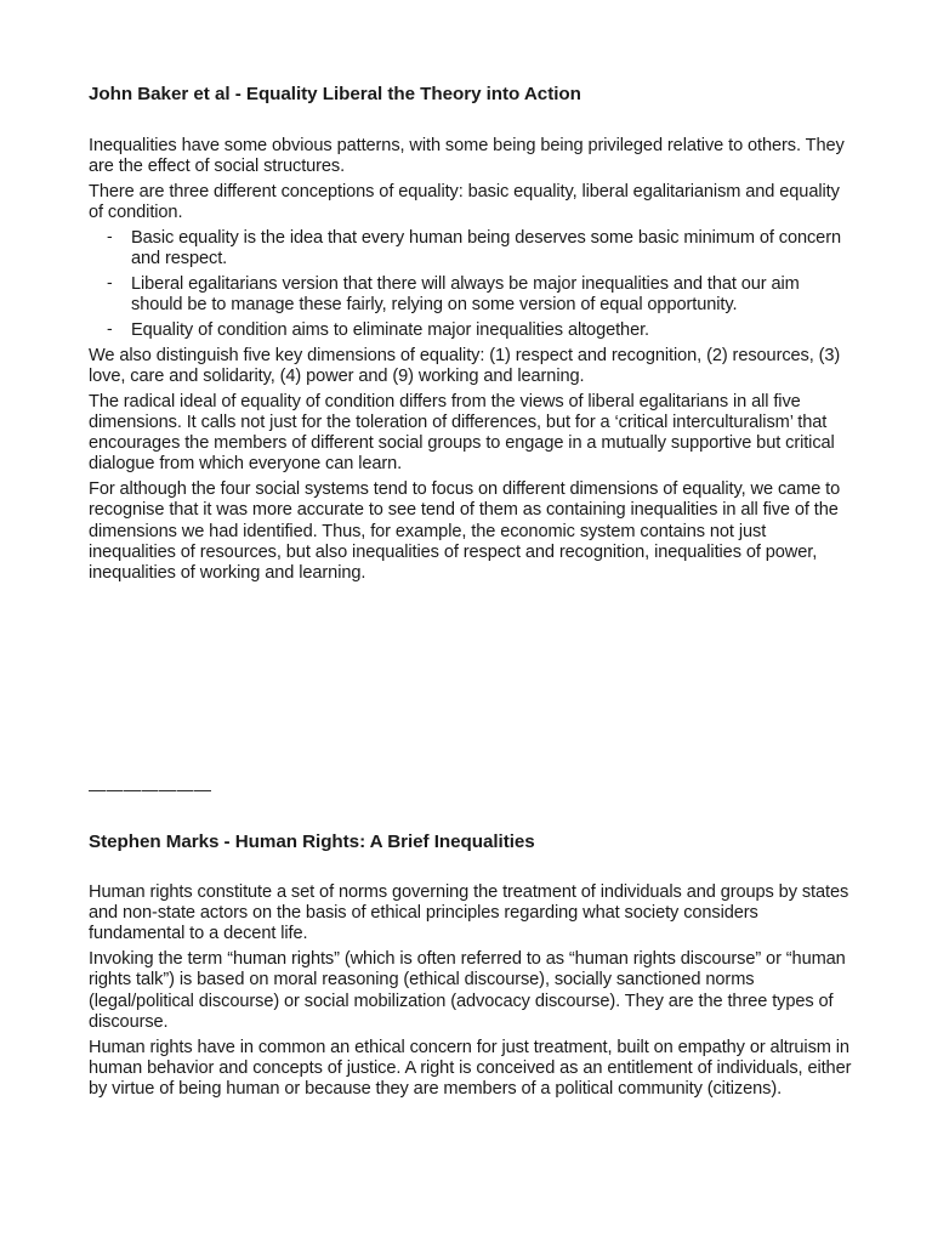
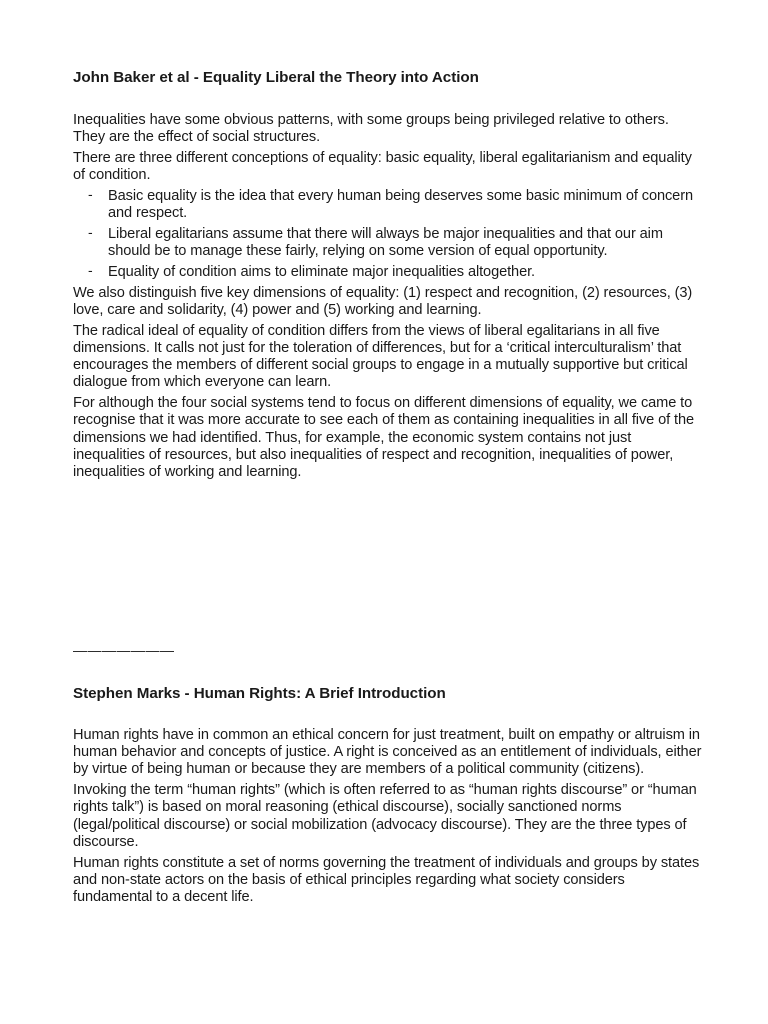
  John Baker et al - Equality Liberal the Theory into Action
- Inequalities have some obvious patterns, with some being being privileged relative to others. They are the effect of social structures.
+ Inequalities have some obvious patterns, with some groups being privileged relative to others. They are the effect of social structures.
  There are three different conceptions of equality: basic equality, liberal egalitarianism and equality of condition.
  -
  Basic equality is the idea that every human being deserves some basic minimum of concern and respect.
  -
- Liberal egalitarians version that there will always be major inequalities and that our aim should be to manage these fairly, relying on some version of equal opportunity.
+ Liberal egalitarians assume that there will always be major inequalities and that our aim should be to manage these fairly, relying on some version of equal opportunity.
  -
  Equality of condition aims to eliminate major inequalities altogether.
- We also distinguish five key dimensions of equality: (1) respect and recognition, (2) resources, (3) love, care and solidarity, (4) power and (9) working and learning.
+ We also distinguish five key dimensions of equality: (1) respect and recognition, (2) resources, (3) love, care and solidarity, (4) power and (5) working and learning.
  The radical ideal of equality of condition differs from the views of liberal egalitarians in all five dimensions. It calls not just for the toleration of differences, but for a ‘critical interculturalism’ that encourages the members of different social groups to engage in a mutually supportive but critical dialogue from which everyone can learn.
- For although the four social systems tend to focus on different dimensions of equality, we came to recognise that it was more accurate to see tend of them as containing inequalities in all five of the dimensions we had identified. Thus, for example, the economic system contains not just inequalities of resources, but also inequalities of respect and recognition, inequalities of power, inequalities of working and learning.
+ For although the four social systems tend to focus on different dimensions of equality, we came to recognise that it was more accurate to see each of them as containing inequalities in all five of the dimensions we had identified. Thus, for example, the economic system contains not just inequalities of resources, but also inequalities of respect and recognition, inequalities of power, inequalities of working and learning.
  ———————
- Stephen Marks - Human Rights: A Brief Inequalities
+ Stephen Marks - Human Rights: A Brief Introduction
- Human rights constitute a set of norms governing the treatment of individuals and groups by states and non-state actors on the basis of ethical principles regarding what society considers fundamental to a decent life.
+ Human rights have in common an ethical concern for just treatment, built on empathy or altruism in human behavior and concepts of justice. A right is conceived as an entitlement of individuals, either by virtue of being human or because they are members of a political community (citizens).
  Invoking the term “human rights” (which is often referred to as “human rights discourse” or “human rights talk”) is based on moral reasoning (ethical discourse), socially sanctioned norms (legal/political discourse) or social mobilization (advocacy discourse). They are the three types of discourse.
- Human rights have in common an ethical concern for just treatment, built on empathy or altruism in human behavior and concepts of justice. A right is conceived as an entitlement of individuals, either by virtue of being human or because they are members of a political community (citizens).
+ Human rights constitute a set of norms governing the treatment of individuals and groups by states and non-state actors on the basis of ethical principles regarding what society considers fundamental to a decent life.
